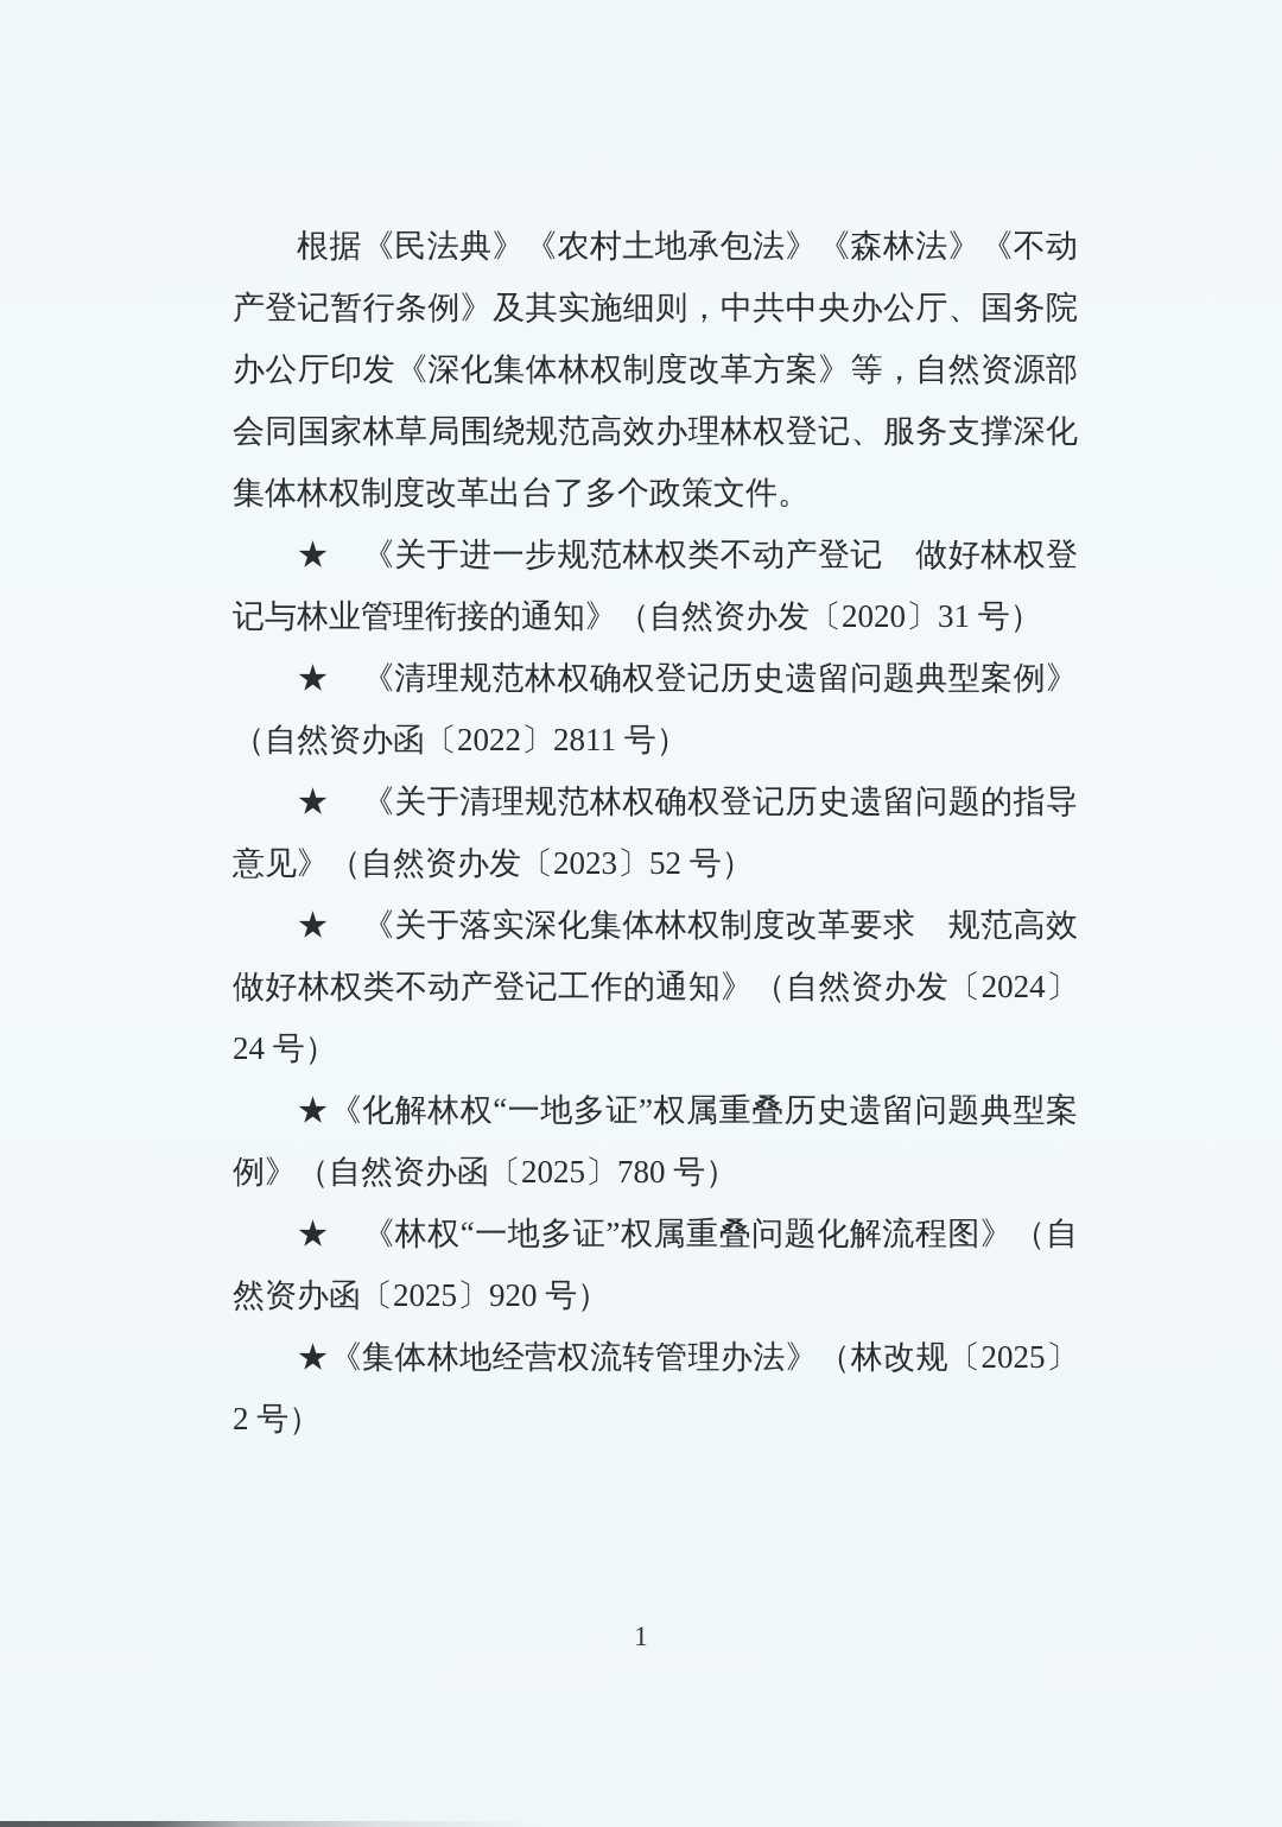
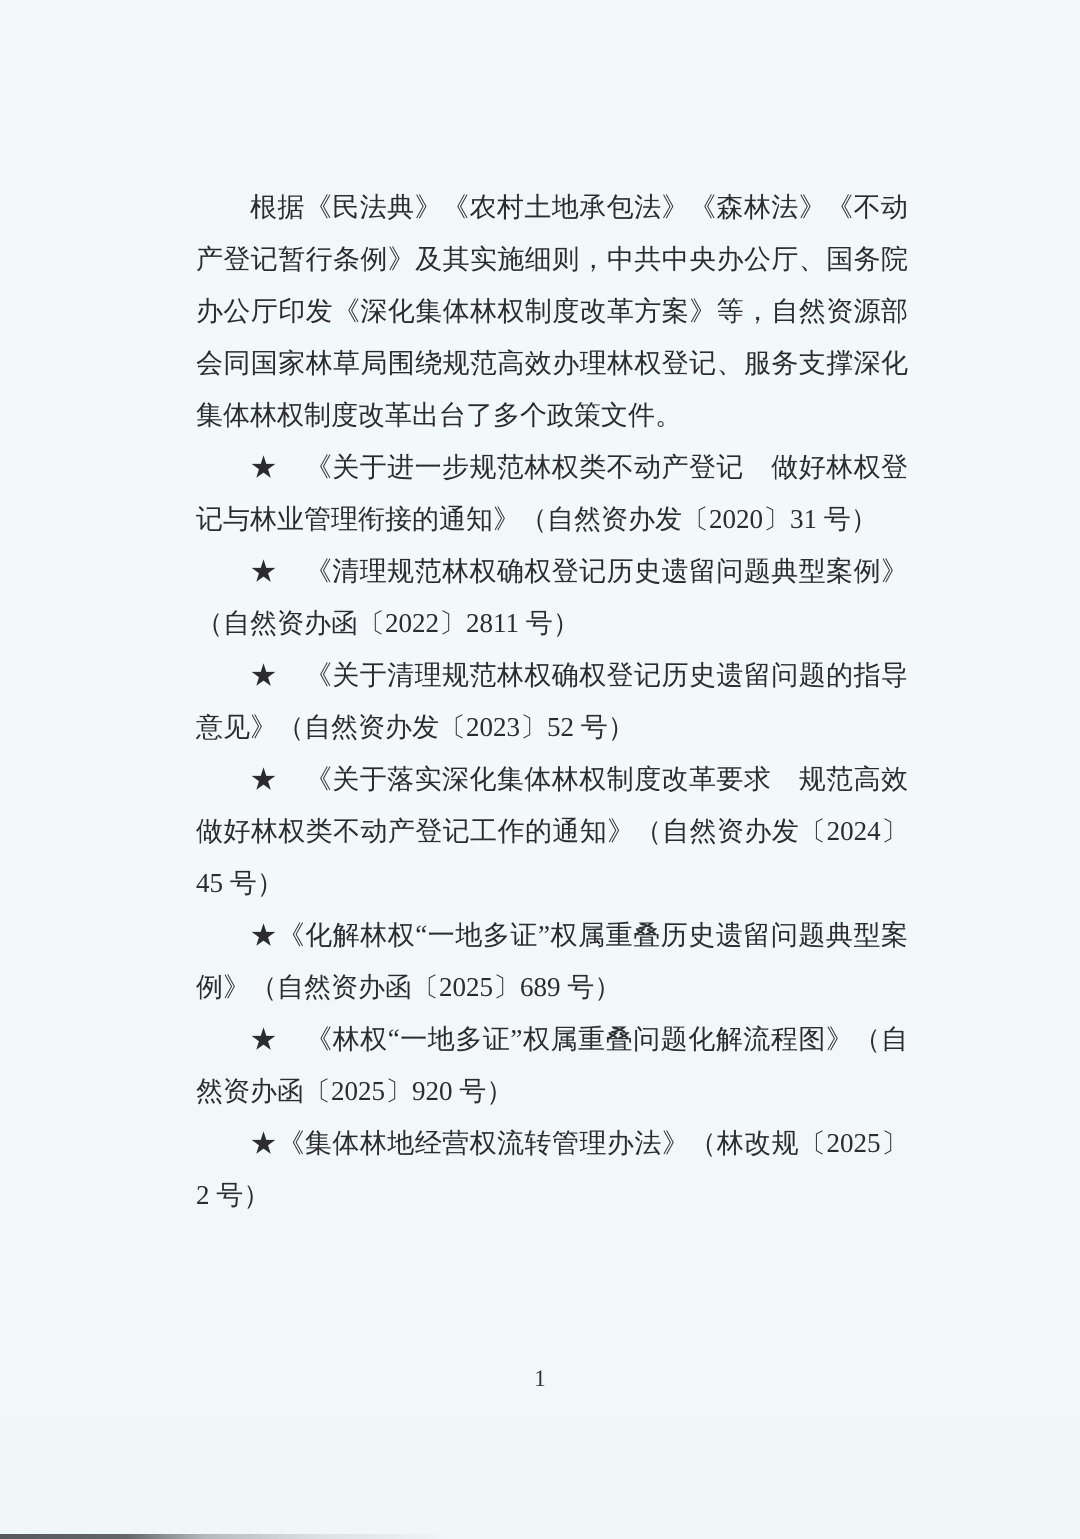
  根据《民法典》《农村土地承包法》《森林法》《不动产登记暂行条例》及其实施细则，中共中央办公厅、国务院办公厅印发《深化集体林权制度改革方案》等，自然资源部会同国家林草局围绕规范高效办理林权登记、服务支撑深化集体林权制度改革出台了多个政策文件。
  ★ 《关于进一步规范林权类不动产登记 做好林权登记与林业管理衔接的通知》（自然资办发〔2020〕31 号）
  ★ 《清理规范林权确权登记历史遗留问题典型案例》（自然资办函〔2022〕2811 号）
  ★ 《关于清理规范林权确权登记历史遗留问题的指导意见》（自然资办发〔2023〕52 号）
- ★ 《关于落实深化集体林权制度改革要求 规范高效做好林权类不动产登记工作的通知》（自然资办发〔2024〕24 号）
+ ★ 《关于落实深化集体林权制度改革要求 规范高效做好林权类不动产登记工作的通知》（自然资办发〔2024〕45 号）
- ★《化解林权“一地多证”权属重叠历史遗留问题典型案例》（自然资办函〔2025〕780 号）
+ ★《化解林权“一地多证”权属重叠历史遗留问题典型案例》（自然资办函〔2025〕689 号）
  ★ 《林权“一地多证”权属重叠问题化解流程图》（自然资办函〔2025〕920 号）
  ★《集体林地经营权流转管理办法》（林改规〔2025〕2 号）
  1
